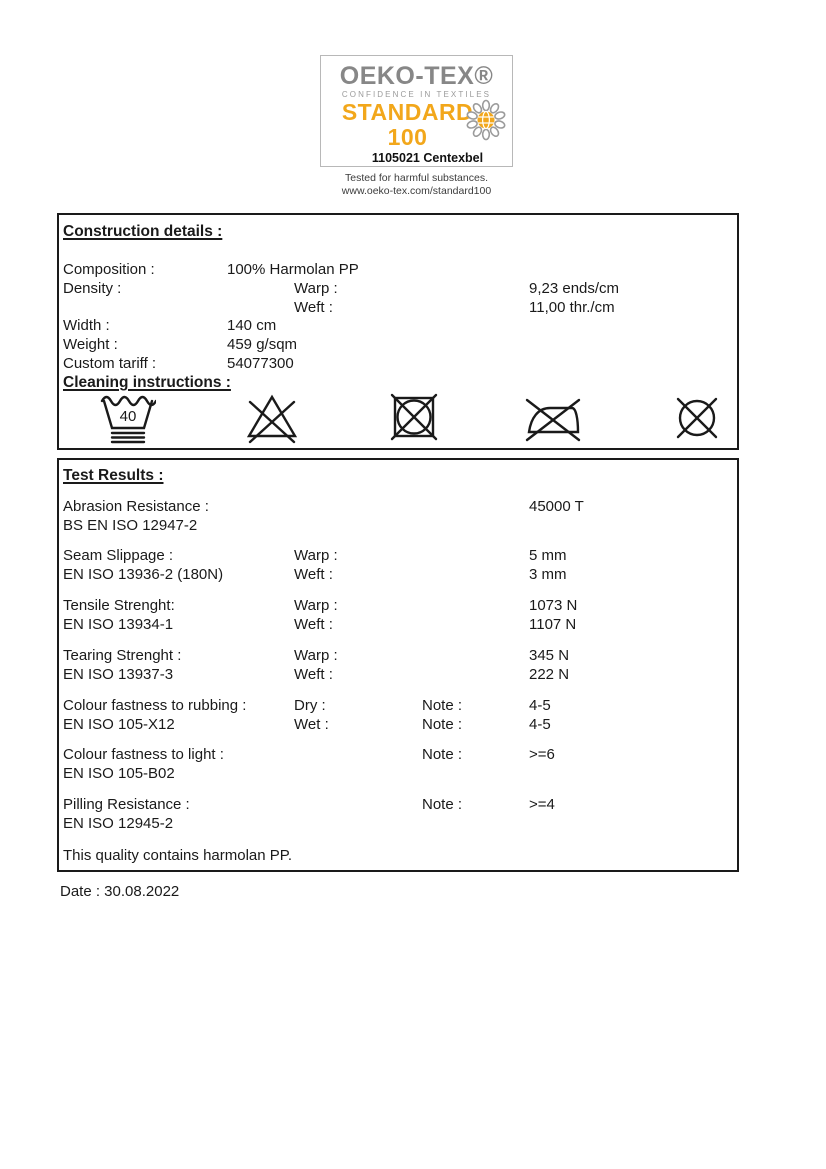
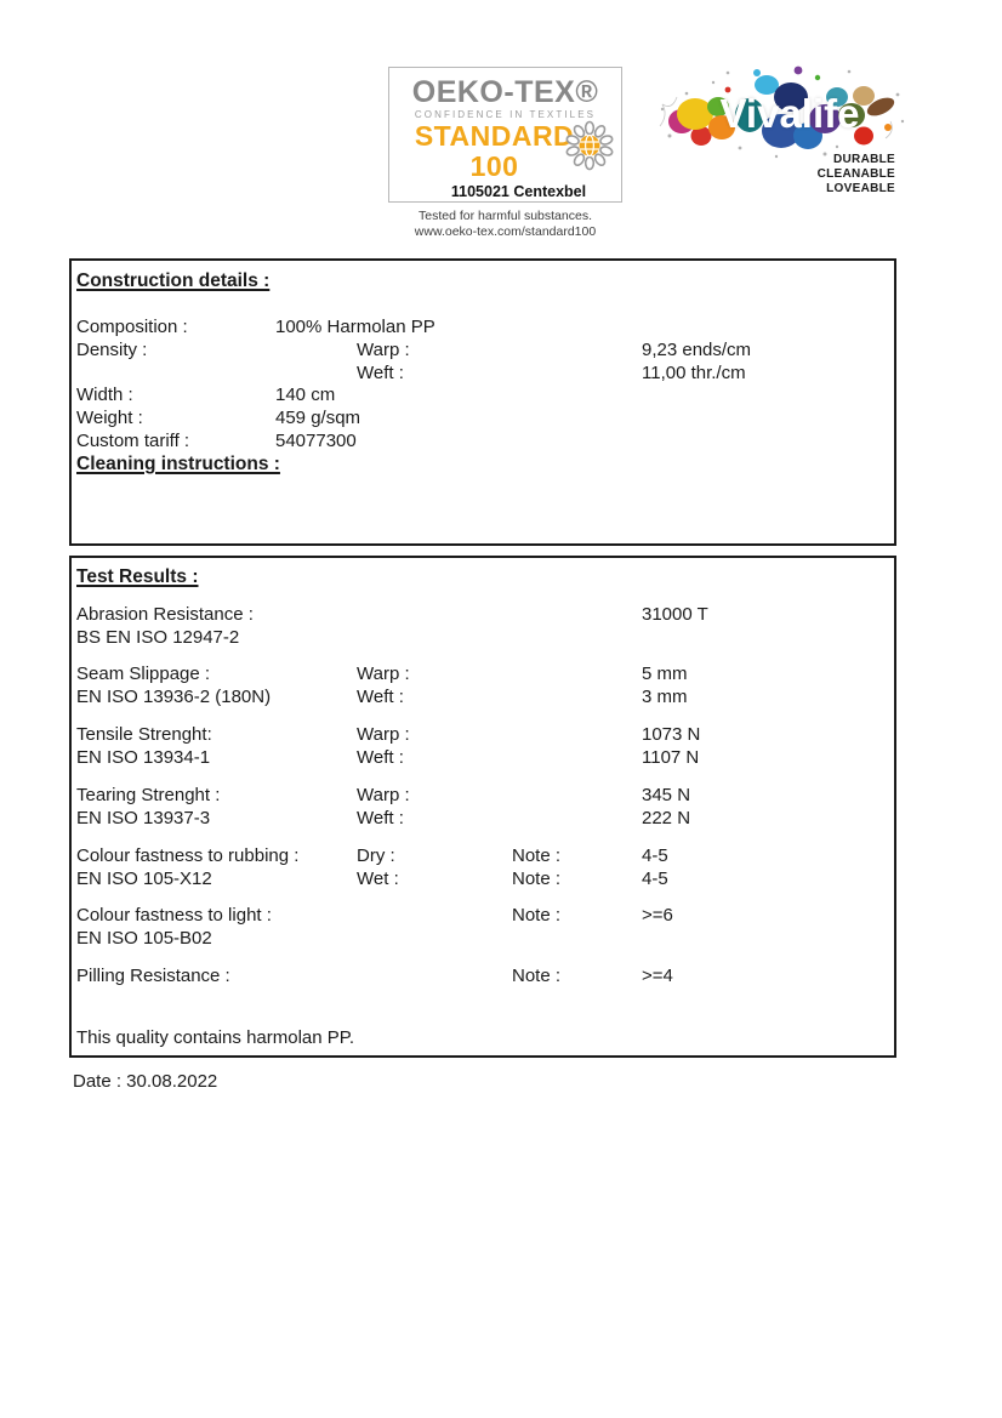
  OEKO-TEX®
  CONFIDENCE IN TEXTILES
  STANDARD 100
  1105021 Centexbel
  Tested for harmful substances.
  www.oeko-tex.com/standard100
+ Vivalife
+ DURABLE
+ CLEANABLE
+ LOVEABLE
  Construction details :
  Composition :
  100% Harmolan PP
  Density :
  Warp :
  9,23 ends/cm
  Weft :
  11,00 thr./cm
  Width :
  140 cm
  Weight :
  459 g/sqm
  Custom tariff :
  54077300
  Cleaning instructions :
- 40
  Test Results :
  Abrasion Resistance :
- 45000 T
+ 31000 T
  BS EN ISO 12947-2
  Seam Slippage :
  Warp :
  5 mm
  EN ISO 13936-2 (180N)
  Weft :
  3 mm
  Tensile Strenght:
  Warp :
  1073 N
  EN ISO 13934-1
  Weft :
  1107 N
  Tearing Strenght :
  Warp :
  345 N
  EN ISO 13937-3
  Weft :
  222 N
  Colour fastness to rubbing :
  Dry :
  Note :
  4-5
  EN ISO 105-X12
  Wet :
  Note :
  4-5
  Colour fastness to light :
  Note :
  >=6
  EN ISO 105-B02
  Pilling Resistance :
  Note :
  >=4
- EN ISO 12945-2
  This quality contains harmolan PP.
  Date : 30.08.2022
